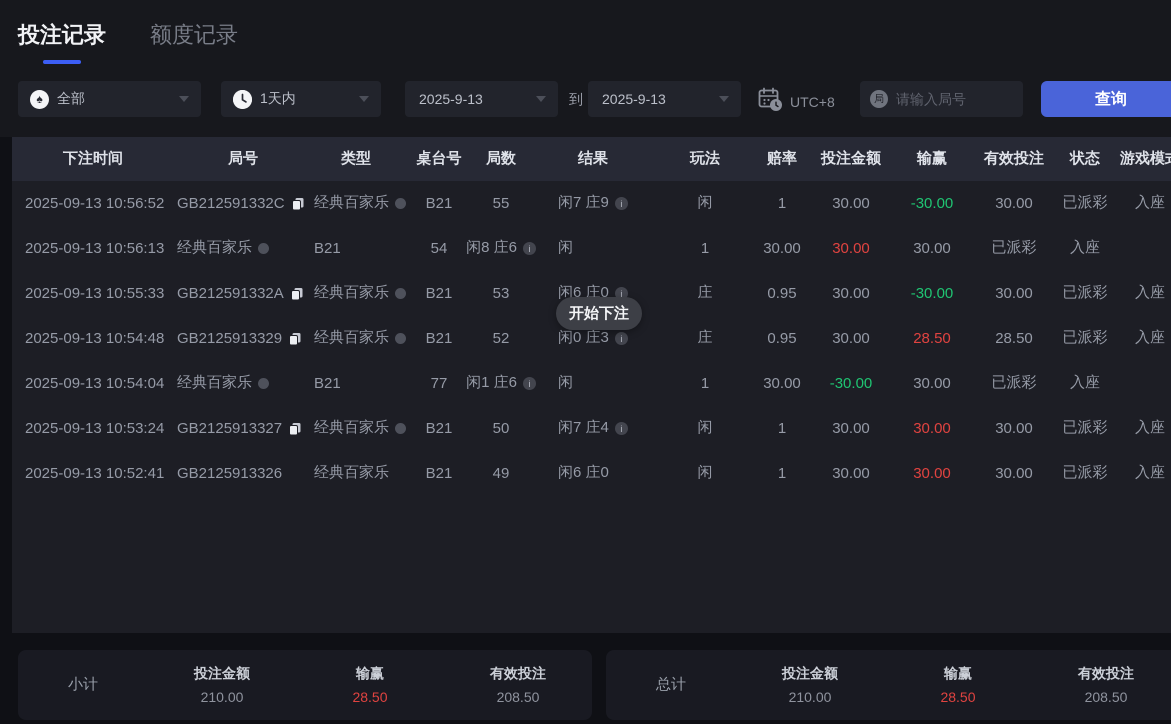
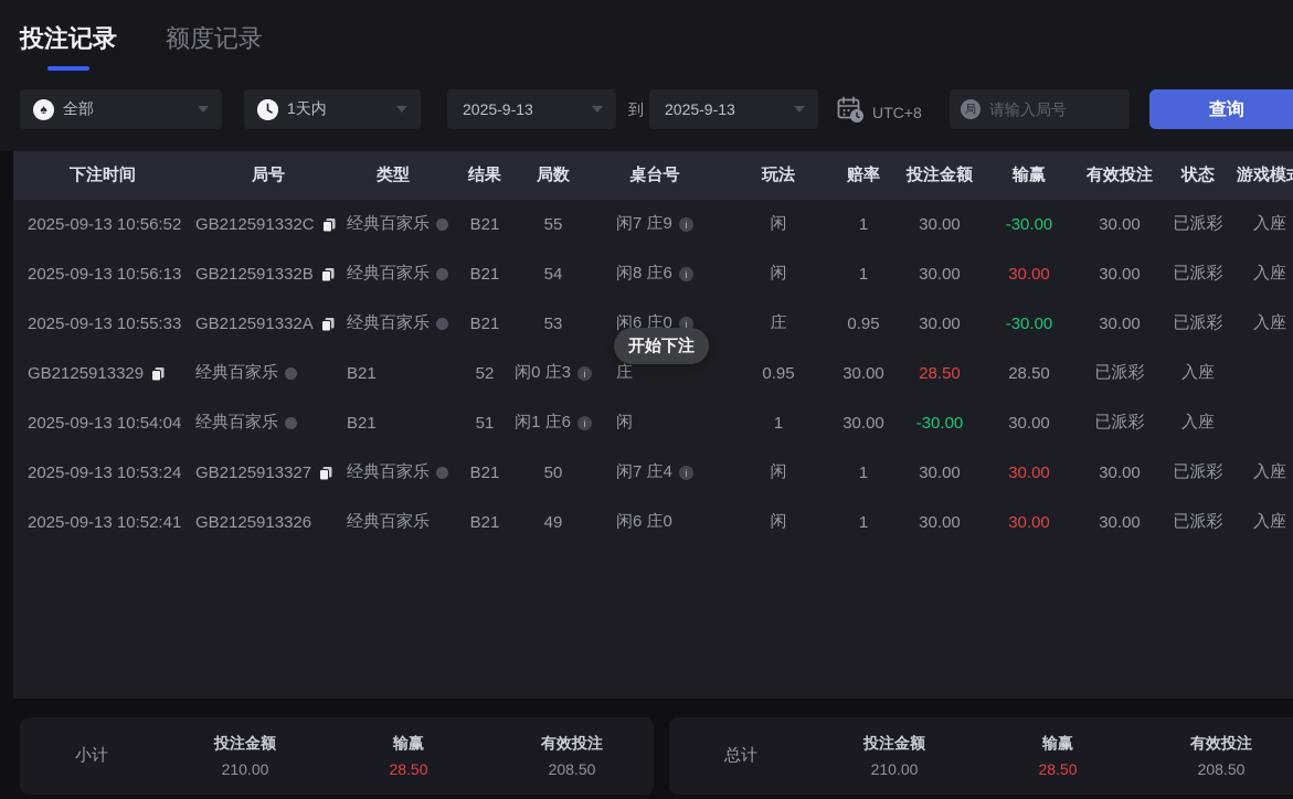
  投注记录
  额度记录
  ♠
  全部
  1天内
  2025-9-13
  到
  2025-9-13
  UTC+8
  局
  请输入局号
  查询
  下注时间
  局号
  类型
- 桌台号
+ 结果
  局数
- 结果
+ 桌台号
  玩法
  赔率
  投注金额
  输赢
  有效投注
  状态
  游戏模
  2025-09-13 10:56:52
  GB212591332C
  经典百家乐
  B21
  55
  闲7 庄9
  i
  闲
  1
  30.00
  -30.00
  30.00
  已派彩
  入座
  2025-09-13 10:56:13
+ GB212591332B
  经典百家乐
  B21
  54
  闲8 庄6
  i
  闲
  1
  30.00
  30.00
  30.00
  已派彩
  入座
  2025-09-13 10:55:33
  GB212591332A
  经典百家乐
  B21
  53
  闲6 庄0
  i
  庄
  0.95
  30.00
  -30.00
  30.00
  已派彩
  入座
- 2025-09-13 10:54:48
  GB2125913329
  经典百家乐
  B21
  52
  闲0 庄3
  i
  庄
  0.95
  30.00
  28.50
  28.50
  已派彩
  入座
  2025-09-13 10:54:04
  经典百家乐
  B21
- 77
+ 51
  闲1 庄6
  i
  闲
  1
  30.00
  -30.00
  30.00
  已派彩
  入座
  2025-09-13 10:53:24
  GB2125913327
  经典百家乐
  B21
  50
  闲7 庄4
  i
  闲
  1
  30.00
  30.00
  30.00
  已派彩
  入座
  2025-09-13 10:52:41
  GB2125913326
  经典百家乐
  B21
  49
  闲6 庄0
  闲
  1
  30.00
  30.00
  30.00
  已派彩
  入座
  开始下注
  小计
  投注金额
  210.00
  输赢
  28.50
  有效投注
  208.50
  总计
  投注金额
  210.00
  输赢
  28.50
  有效投注
  208.50
